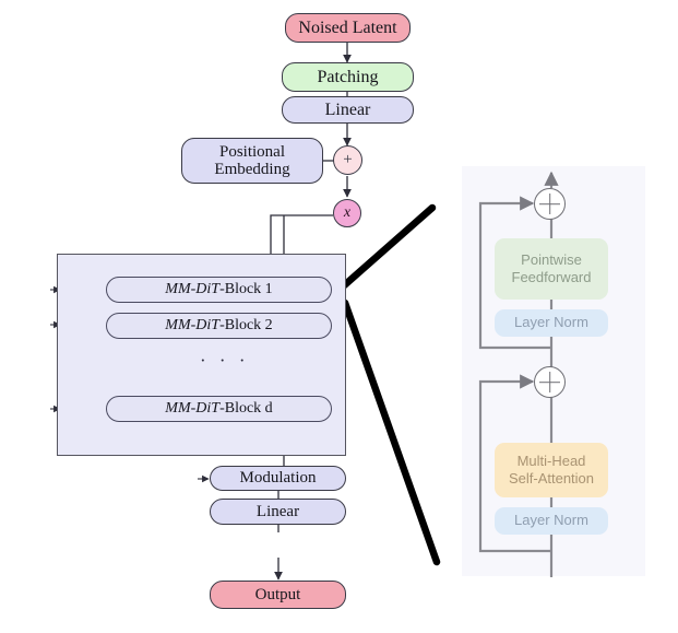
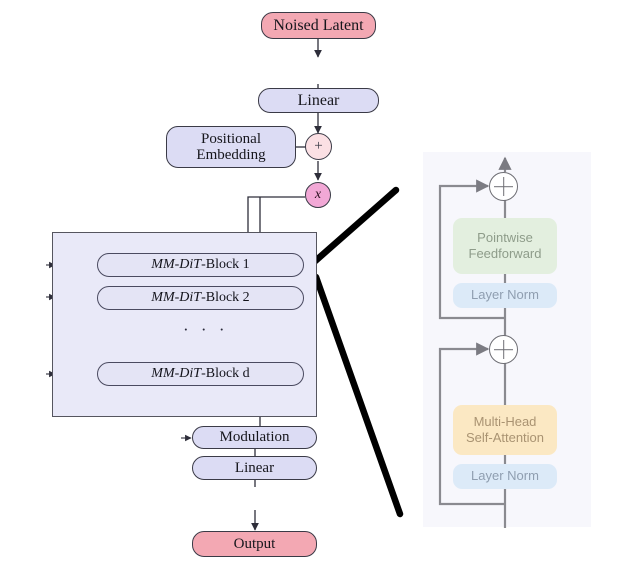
  Noised Latent
- Patching
  Linear
  Positional
  Embedding
  +
  x
  MM-DiT-Block 1
  MM-DiT-Block 2
  · · ·
  MM-DiT-Block d
  Modulation
  Linear
  Output
  Pointwise
  Feedforward
  Layer Norm
  Multi-Head
  Self-Attention
  Layer Norm
